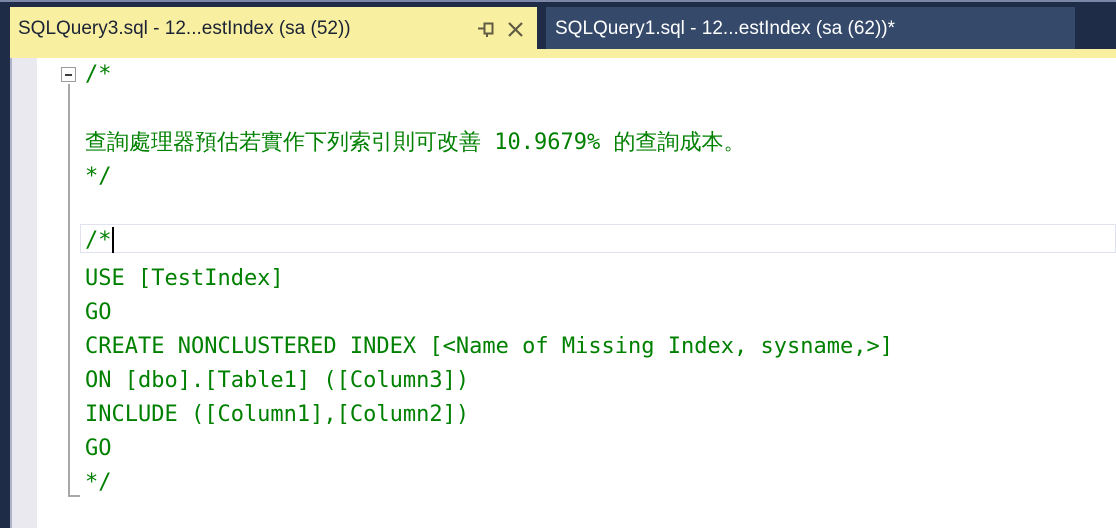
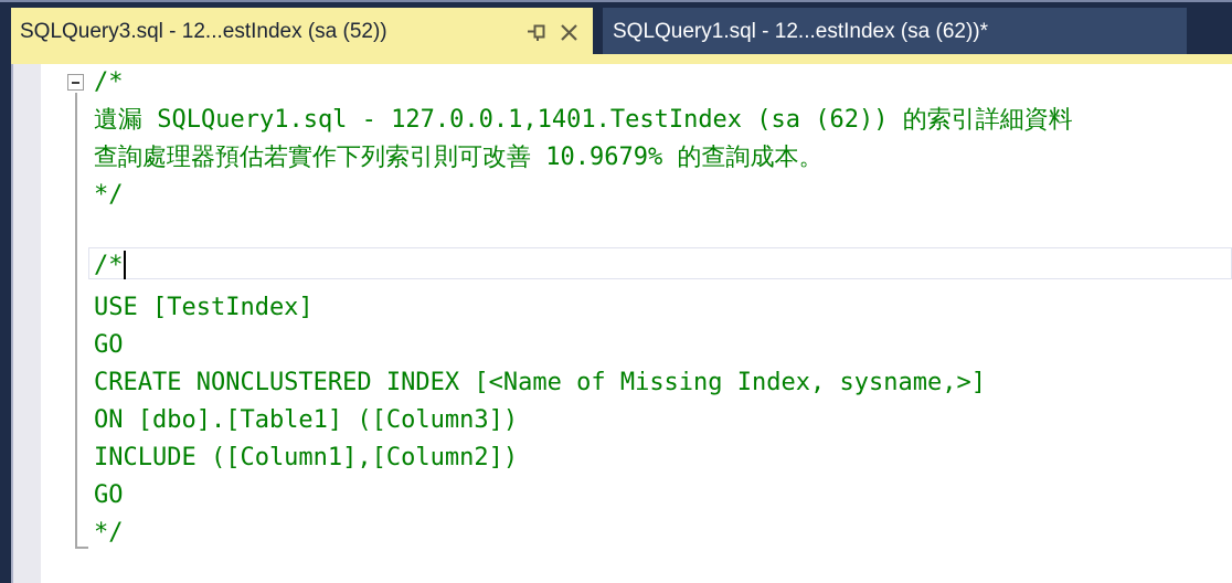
  SQLQuery3.sql - 12...estIndex (sa (52))
  SQLQuery1.sql - 12...estIndex (sa (62))*
  /*
+ 遺漏 SQLQuery1.sql - 127.0.0.1,1401.TestIndex (sa (62)) 的索引詳細資料
  查詢處理器預估若實作下列索引則可改善 10.9679% 的查詢成本。
  */
  /*
  USE [TestIndex]
  GO
  CREATE NONCLUSTERED INDEX [<Name of Missing Index, sysname,>]
  ON [dbo].[Table1] ([Column3])
  INCLUDE ([Column1],[Column2])
  GO
  */
